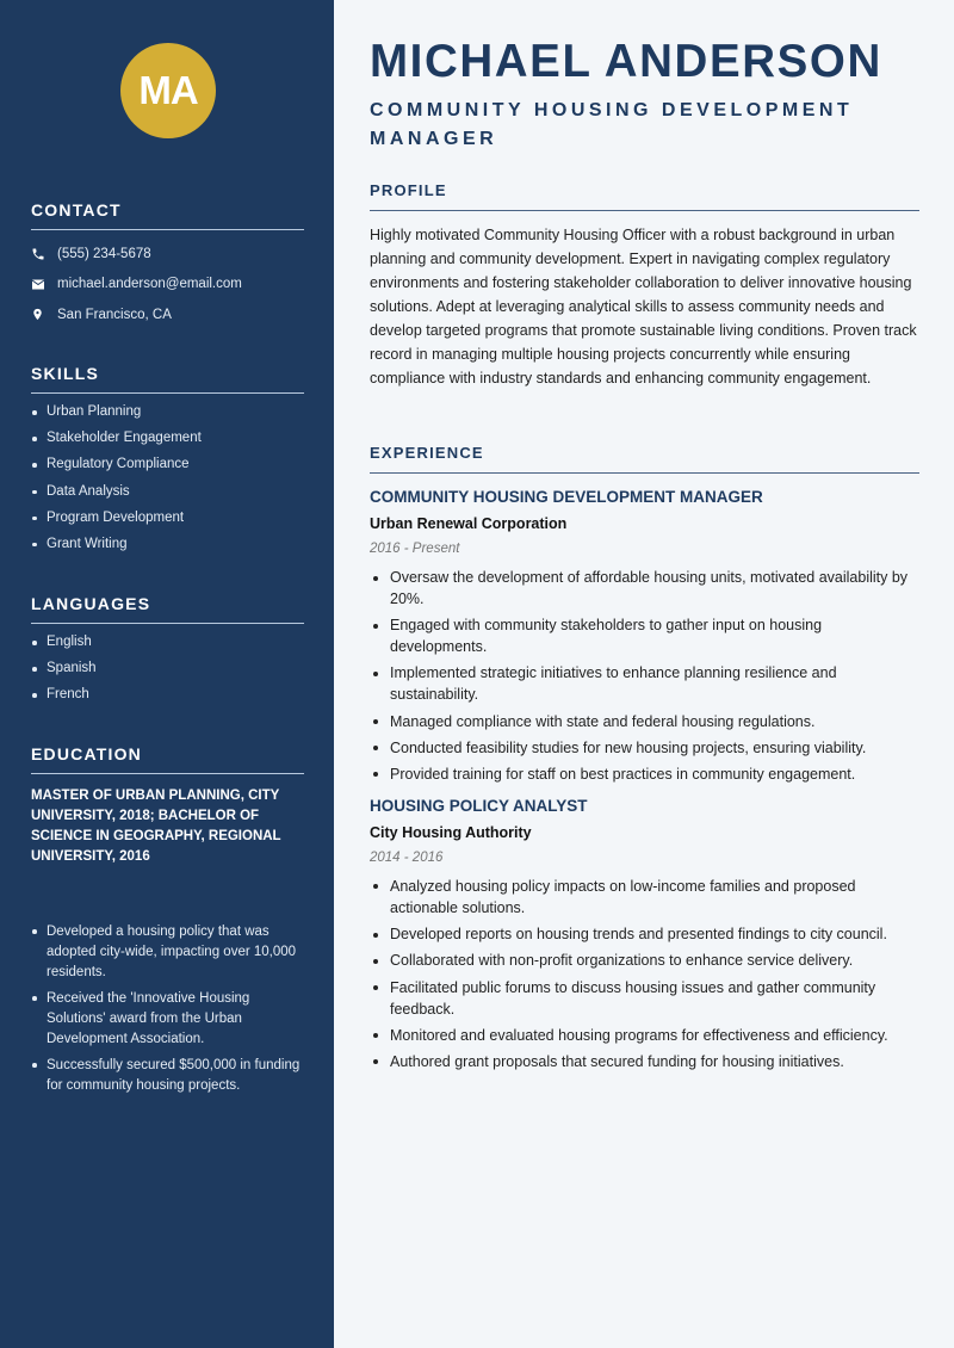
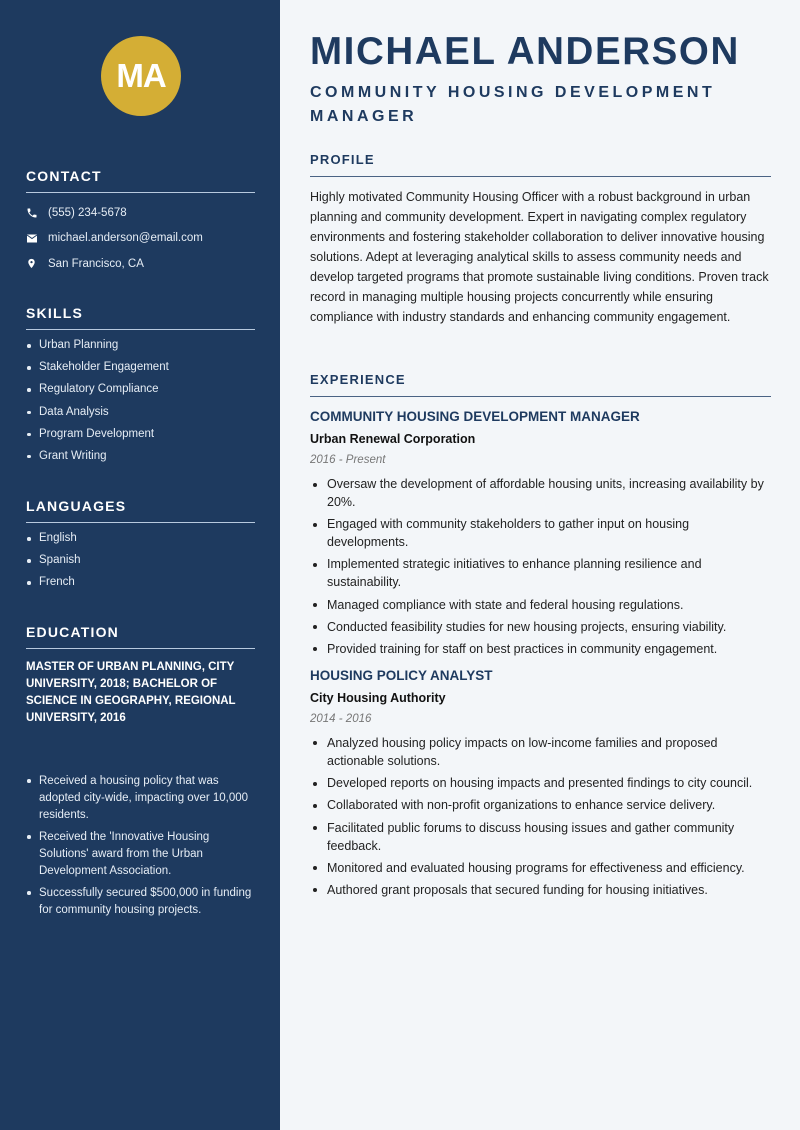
  MA
  CONTACT
  (555) 234-5678
  michael.anderson@email.com
  San Francisco, CA
  SKILLS
  Urban Planning
  Stakeholder Engagement
  Regulatory Compliance
  Data Analysis
  Program Development
  Grant Writing
  LANGUAGES
  English
  Spanish
  French
  EDUCATION
  MASTER OF URBAN PLANNING, CITY UNIVERSITY, 2018; BACHELOR OF SCIENCE IN GEOGRAPHY, REGIONAL UNIVERSITY, 2016
- Developed a housing policy that was adopted city-wide, impacting over 10,000 residents.
+ Received a housing policy that was adopted city-wide, impacting over 10,000 residents.
  Received the 'Innovative Housing Solutions' award from the Urban Development Association.
  Successfully secured $500,000 in funding for community housing projects.
  MICHAEL ANDERSON
  COMMUNITY HOUSING DEVELOPMENT MANAGER
  PROFILE
  Highly motivated Community Housing Officer with a robust background in urban planning and community development. Expert in navigating complex regulatory environments and fostering stakeholder collaboration to deliver innovative housing solutions. Adept at leveraging analytical skills to assess community needs and develop targeted programs that promote sustainable living conditions. Proven track record in managing multiple housing projects concurrently while ensuring compliance with industry standards and enhancing community engagement.
  EXPERIENCE
  COMMUNITY HOUSING DEVELOPMENT MANAGER
  Urban Renewal Corporation
  2016 - Present
- Oversaw the development of affordable housing units, motivated availability by 20%.
+ Oversaw the development of affordable housing units, increasing availability by 20%.
  Engaged with community stakeholders to gather input on housing developments.
  Implemented strategic initiatives to enhance planning resilience and sustainability.
  Managed compliance with state and federal housing regulations.
  Conducted feasibility studies for new housing projects, ensuring viability.
  Provided training for staff on best practices in community engagement.
  HOUSING POLICY ANALYST
  City Housing Authority
  2014 - 2016
  Analyzed housing policy impacts on low-income families and proposed actionable solutions.
- Developed reports on housing trends and presented findings to city council.
+ Developed reports on housing impacts and presented findings to city council.
  Collaborated with non-profit organizations to enhance service delivery.
  Facilitated public forums to discuss housing issues and gather community feedback.
  Monitored and evaluated housing programs for effectiveness and efficiency.
  Authored grant proposals that secured funding for housing initiatives.
